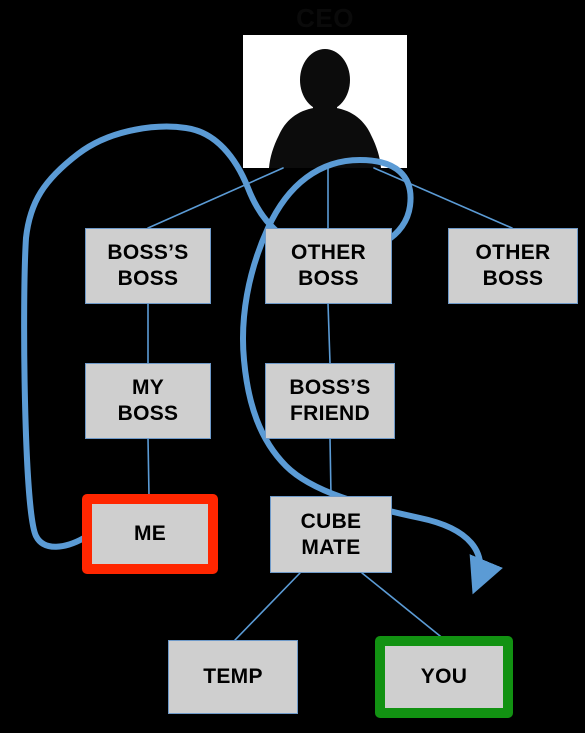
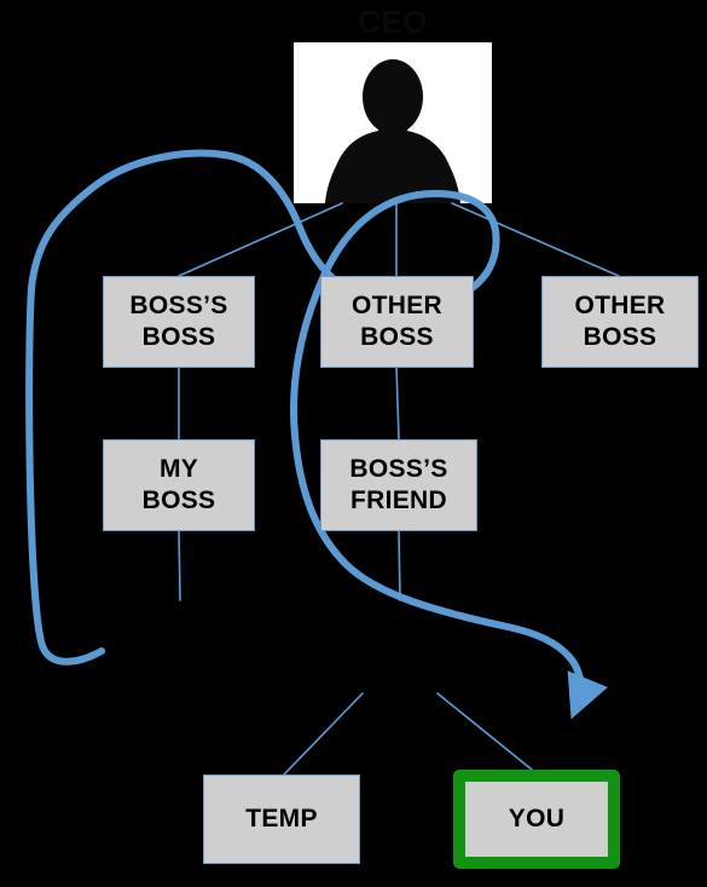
  BOSS’S
  BOSS
  OTHER
  BOSS
  OTHER
  BOSS
  MY
  BOSS
  BOSS’S
  FRIEND
- ME
- CUBE
- MATE
  TEMP
  YOU
